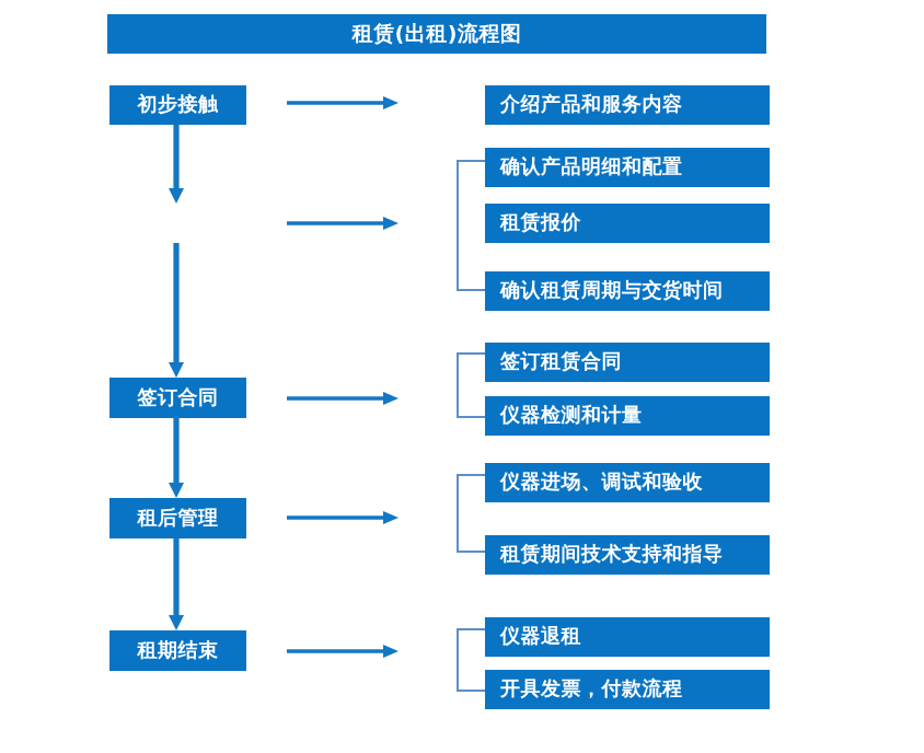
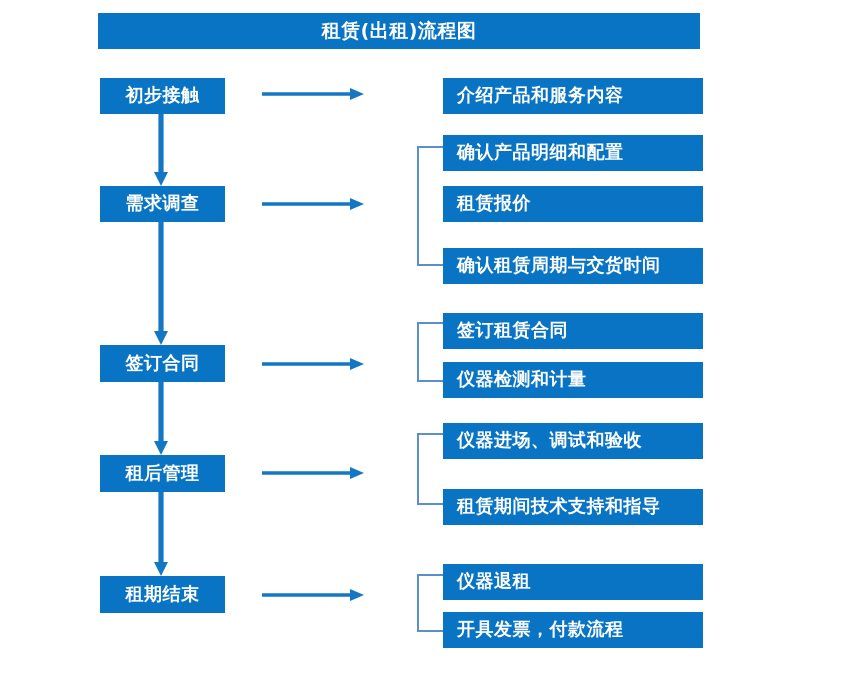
  租赁(出租)流程图
  初步接触
  介绍产品和服务内容
+ 需求调查
  确认产品明细和配置
  租赁报价
  确认租赁周期与交货时间
  签订合同
  签订租赁合同
  仪器检测和计量
  租后管理
  仪器进场、调试和验收
  租赁期间技术支持和指导
  租期结束
  仪器退租
  开具发票，付款流程
